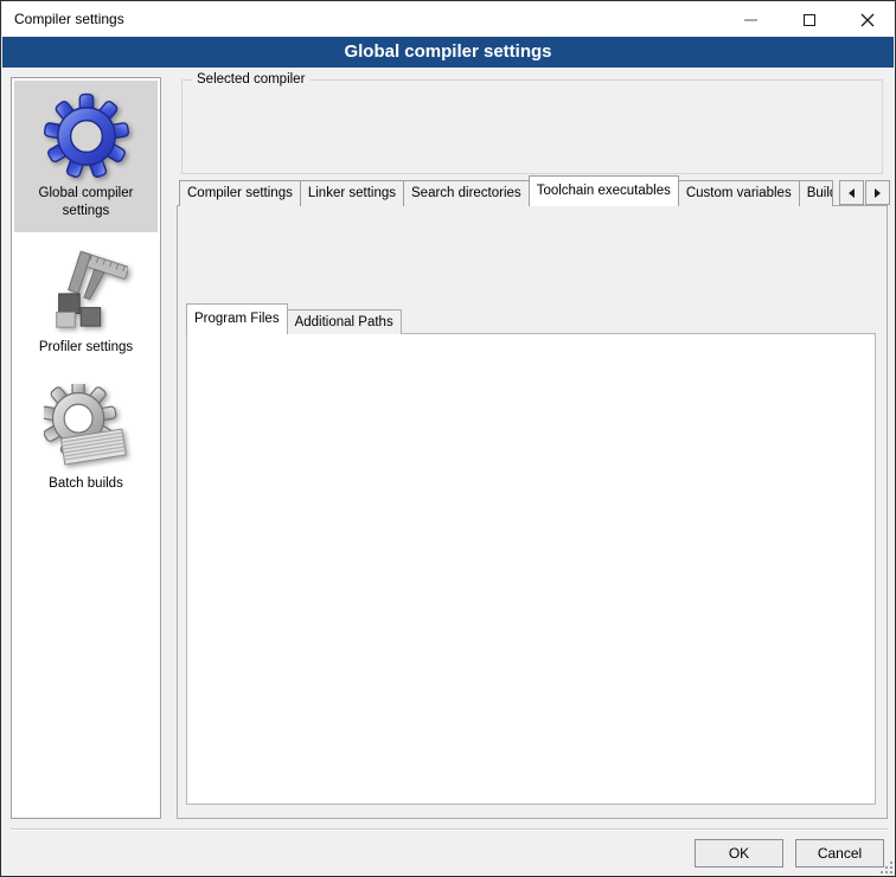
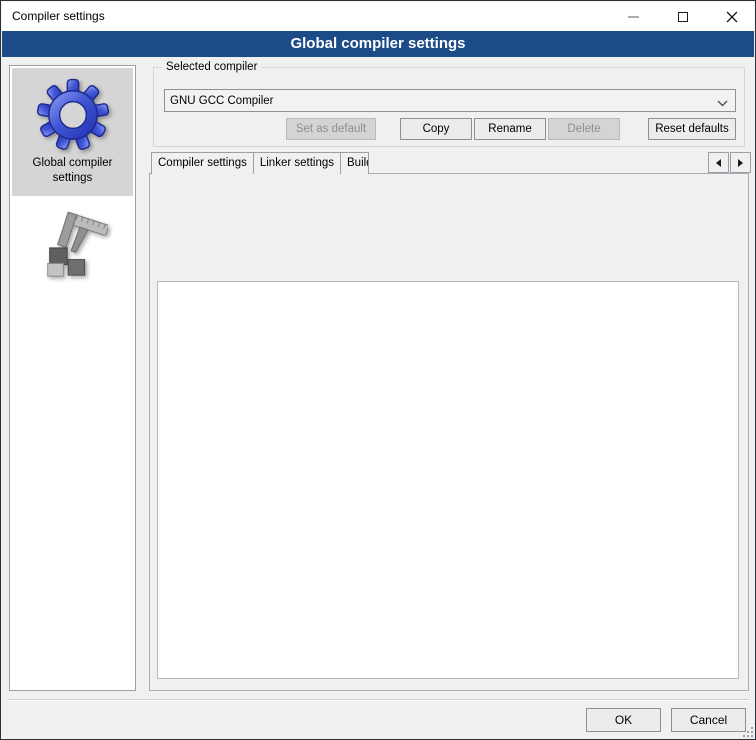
  Compiler settings
  Global compiler settings
  Global compiler settings
- Profiler settings
- Batch builds
  Selected compiler
+ GNU GCC Compiler
+ Set as default
+ Copy
+ Rename
+ Delete
+ Reset defaults
  Compiler settings
  Linker settings
- Search directories
- Toolchain executables
- Custom variables
- Program Files
- Additional Paths
  OK
  Cancel
